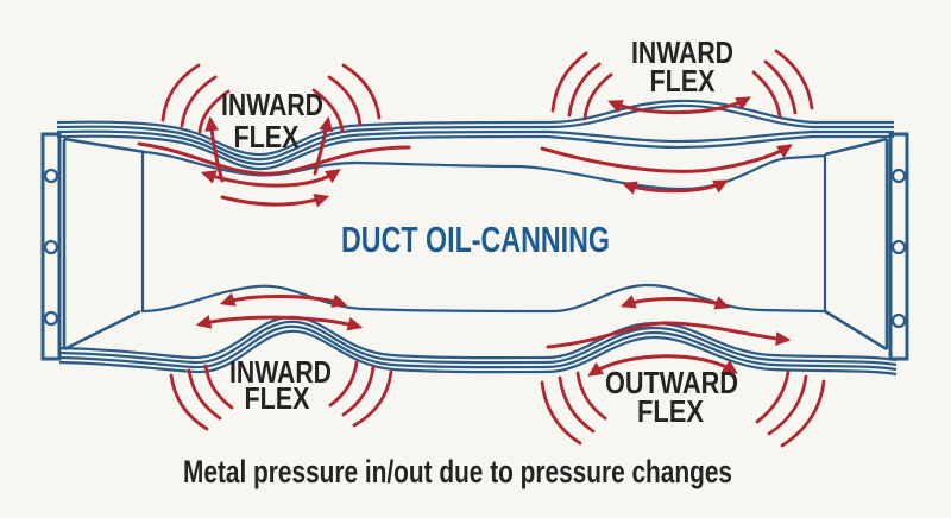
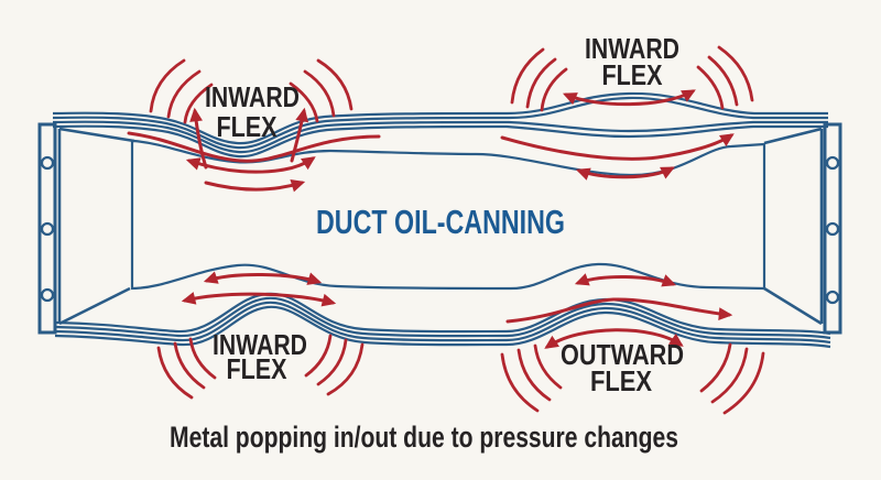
  INWARD
  FLEX
  INWARD
  FLEX
  INWARD
  FLEX
  OUTWARD
  FLEX
  DUCT OIL-CANNING
- Metal pressure in/out due to pressure changes
+ Metal popping in/out due to pressure changes
